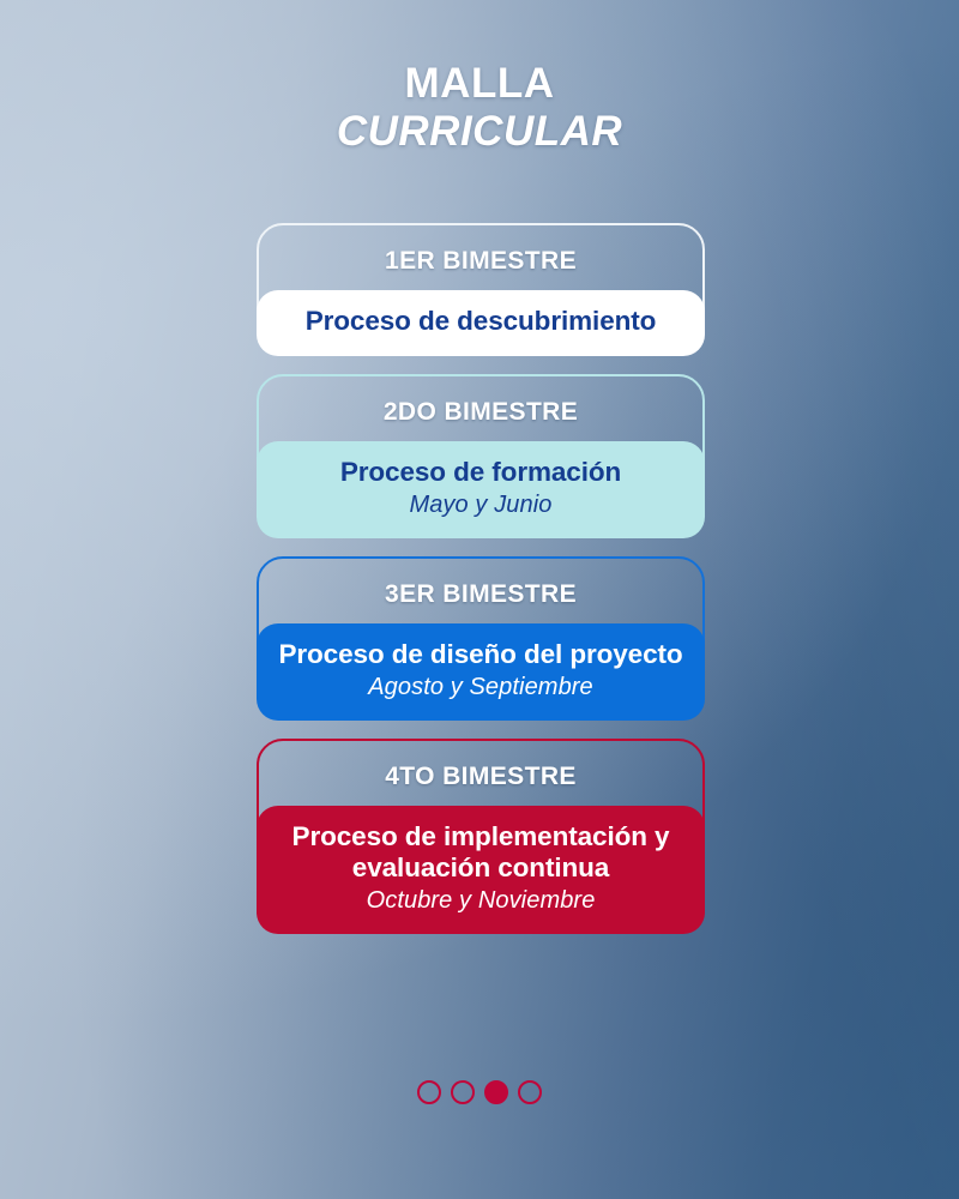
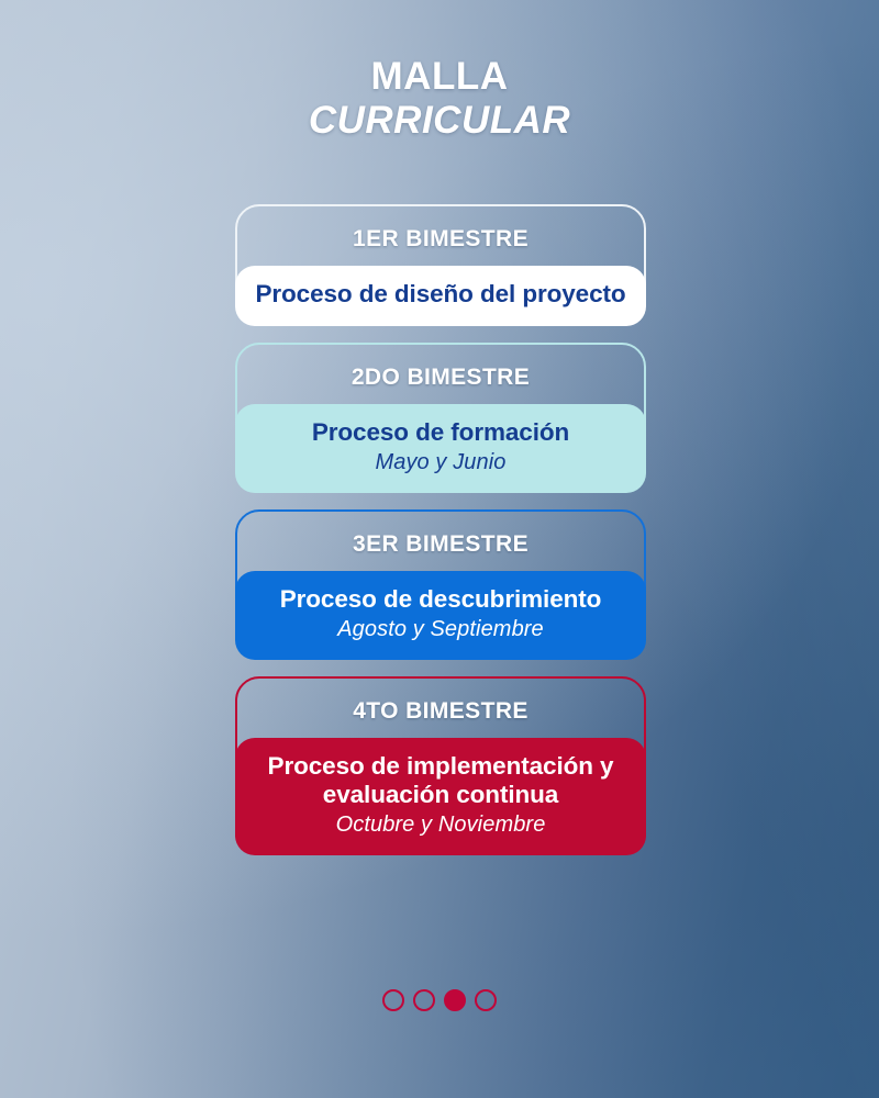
  MALLA
  CURRICULAR
  1ER BIMESTRE
- Proceso de descubrimiento
+ Proceso de diseño del proyecto
  2DO BIMESTRE
  Proceso de formación
  Mayo y Junio
  3ER BIMESTRE
- Proceso de diseño del proyecto
+ Proceso de descubrimiento
  Agosto y Septiembre
  4TO BIMESTRE
  Proceso de implementación y evaluación continua
  Octubre y Noviembre
